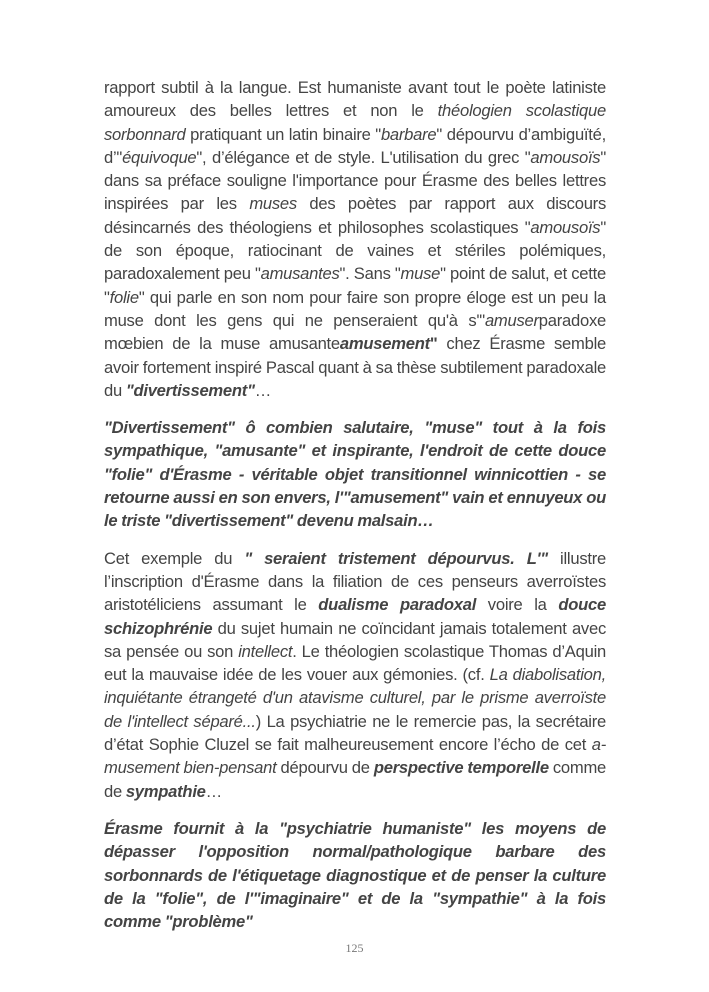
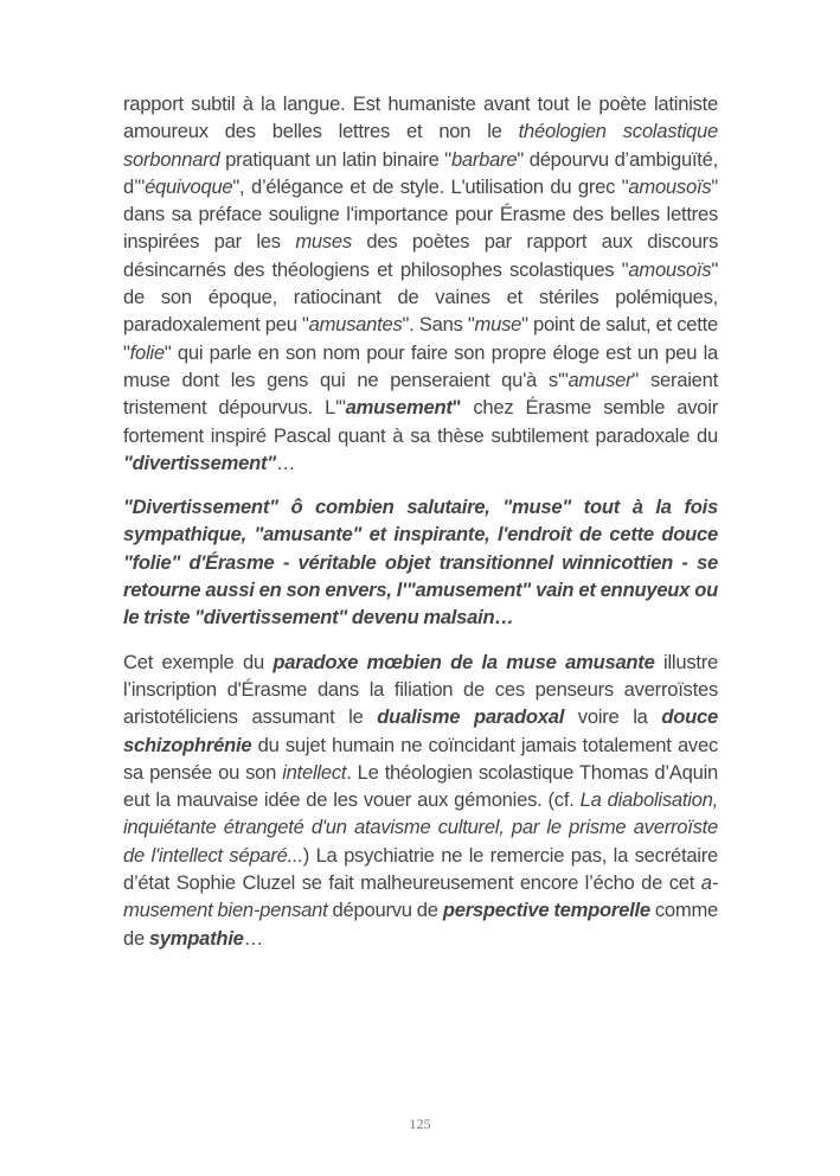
- rapport subtil à la langue. Est humaniste avant tout le poète latiniste amoureux des belles lettres et non le théologien scolastique sorbonnard pratiquant un latin binaire "barbare" dépourvu d’ambiguïté, d’"équivoque", d’élégance et de style. L'utilisation du grec "amousoïs" dans sa préface souligne l'importance pour Érasme des belles lettres inspirées par les muses des poètes par rapport aux discours désincarnés des théologiens et philosophes scolastiques "amousoïs" de son époque, ratiocinant de vaines et stériles polémiques, paradoxalement peu "amusantes". Sans "muse" point de salut, et cette "folie" qui parle en son nom pour faire son propre éloge est un peu la muse dont les gens qui ne penseraient qu'à s'"amuserparadoxe mœbien de la muse amusanteamusement" chez Érasme semble avoir fortement inspiré Pascal quant à sa thèse subtilement paradoxale du "divertissement"…
+ rapport subtil à la langue. Est humaniste avant tout le poète latiniste amoureux des belles lettres et non le théologien scolastique sorbonnard pratiquant un latin binaire "barbare" dépourvu d’ambiguïté, d’"équivoque", d’élégance et de style. L'utilisation du grec "amousoïs" dans sa préface souligne l'importance pour Érasme des belles lettres inspirées par les muses des poètes par rapport aux discours désincarnés des théologiens et philosophes scolastiques "amousoïs" de son époque, ratiocinant de vaines et stériles polémiques, paradoxalement peu "amusantes". Sans "muse" point de salut, et cette "folie" qui parle en son nom pour faire son propre éloge est un peu la muse dont les gens qui ne penseraient qu'à s'"amuser" seraient tristement dépourvus. L'"amusement" chez Érasme semble avoir fortement inspiré Pascal quant à sa thèse subtilement paradoxale du "divertissement"…
  "Divertissement" ô combien salutaire, "muse" tout à la fois sympathique, "amusante" et inspirante, l'endroit de cette douce "folie" d'Érasme - véritable objet transitionnel winnicottien - se retourne aussi en son envers, l'"amusement" vain et ennuyeux ou le triste "divertissement" devenu malsain…
- Cet exemple du " seraient tristement dépourvus. L'" illustre l’inscription d'Érasme dans la filiation de ces penseurs averroïstes aristotéliciens assumant le dualisme paradoxal voire la douce schizophrénie du sujet humain ne coïncidant jamais totalement avec sa pensée ou son intellect. Le théologien scolastique Thomas d’Aquin eut la mauvaise idée de les vouer aux gémonies. (cf. La diabolisation, inquiétante étrangeté d'un atavisme culturel, par le prisme averroïste de l'intellect séparé...) La psychiatrie ne le remercie pas, la secrétaire d’état Sophie Cluzel se fait malheureusement encore l’écho de cet a-musement bien-pensant dépourvu de perspective temporelle comme de sympathie…
+ Cet exemple du paradoxe mœbien de la muse amusante illustre l’inscription d'Érasme dans la filiation de ces penseurs averroïstes aristotéliciens assumant le dualisme paradoxal voire la douce schizophrénie du sujet humain ne coïncidant jamais totalement avec sa pensée ou son intellect. Le théologien scolastique Thomas d’Aquin eut la mauvaise idée de les vouer aux gémonies. (cf. La diabolisation, inquiétante étrangeté d'un atavisme culturel, par le prisme averroïste de l'intellect séparé...) La psychiatrie ne le remercie pas, la secrétaire d’état Sophie Cluzel se fait malheureusement encore l’écho de cet a-musement bien-pensant dépourvu de perspective temporelle comme de sympathie…
- Érasme fournit à la "psychiatrie humaniste" les moyens de dépasser l'opposition normal/pathologique barbare des sorbonnards de l'étiquetage diagnostique et de penser la culture de la "folie", de l'"imaginaire" et de la "sympathie" à la fois comme "problème"
  125
